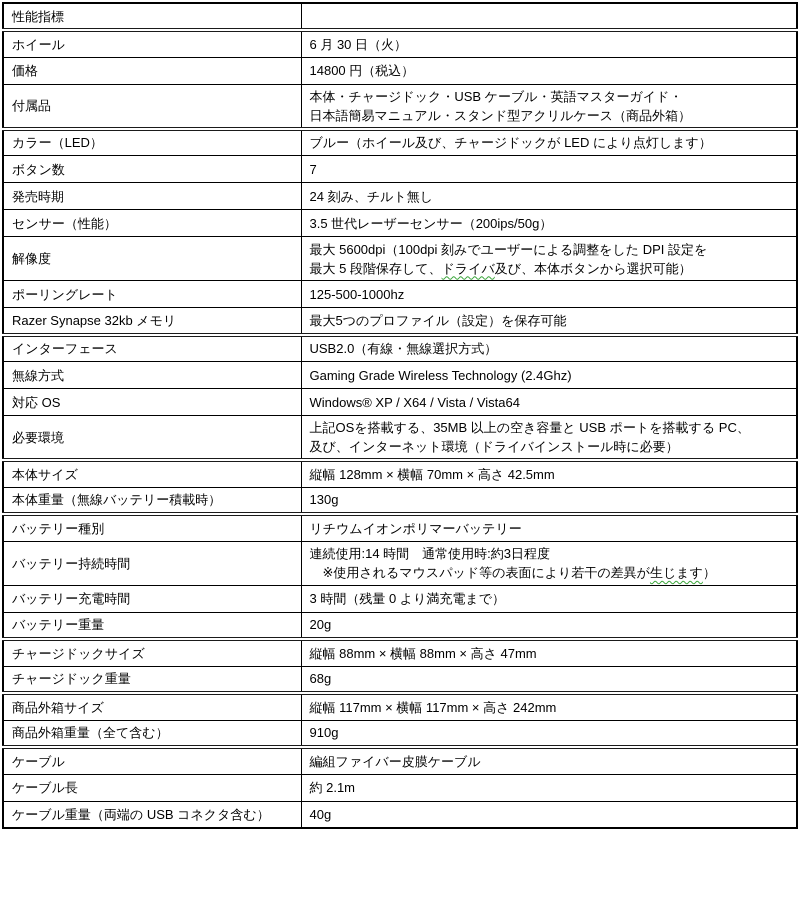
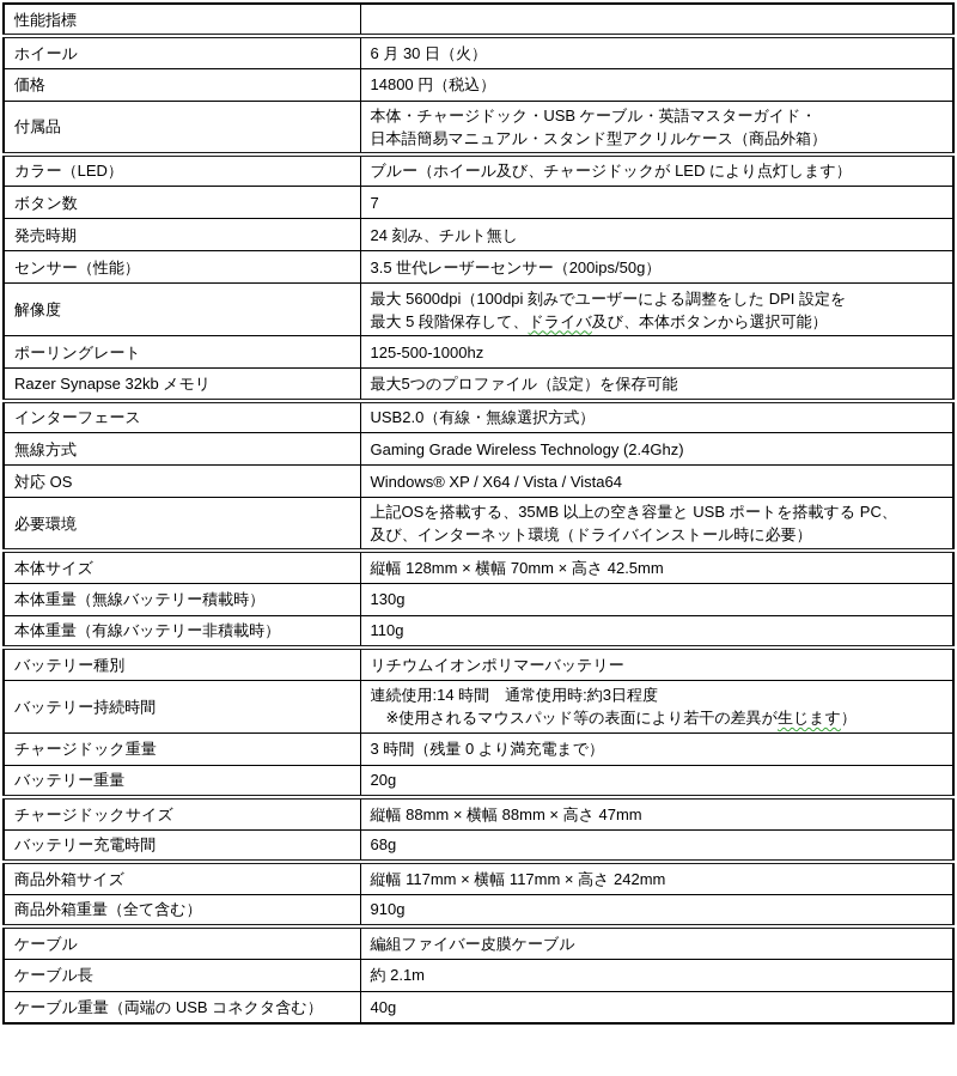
  性能指標
  ホイール	6 月 30 日（火）
  価格	14800 円（税込）
  付属品	本体・チャージドック・USB ケーブル・英語マスターガイド・日本語簡易マニュアル・スタンド型アクリルケース（商品外箱）
  カラー（LED）	ブルー（ホイール及び、チャージドックが LED により点灯します）
  ボタン数	7
  発売時期	24 刻み、チルト無し
  センサー（性能）	3.5 世代レーザーセンサー（200ips/50g）
  解像度	最大 5600dpi（100dpi 刻みでユーザーによる調整をした DPI 設定を最大 5 段階保存して、ドライバ及び、本体ボタンから選択可能）
  ポーリングレート	125-500-1000hz
  Razer Synapse 32kb メモリ	最大5つのプロファイル（設定）を保存可能
  インターフェース	USB2.0（有線・無線選択方式）
  無線方式	Gaming Grade Wireless Technology (2.4Ghz)
  対応 OS	Windows® XP / X64 / Vista / Vista64
  必要環境	上記OSを搭載する、35MB 以上の空き容量と USB ポートを搭載する PC、及び、インターネット環境（ドライバインストール時に必要）
  本体サイズ	縦幅 128mm × 横幅 70mm × 高さ 42.5mm
  本体重量（無線バッテリー積載時）	130g
+ 本体重量（有線バッテリー非積載時）	110g
  バッテリー種別	リチウムイオンポリマーバッテリー
  バッテリー持続時間	連続使用:14 時間 通常使用時:約3日程度 ※使用されるマウスパッド等の表面により若干の差異が生じます）
- バッテリー充電時間	3 時間（残量 0 より満充電まで）
+ チャージドック重量	3 時間（残量 0 より満充電まで）
  バッテリー重量	20g
  チャージドックサイズ	縦幅 88mm × 横幅 88mm × 高さ 47mm
- チャージドック重量	68g
+ バッテリー充電時間	68g
  商品外箱サイズ	縦幅 117mm × 横幅 117mm × 高さ 242mm
  商品外箱重量（全て含む）	910g
  ケーブル	編組ファイバー皮膜ケーブル
  ケーブル長	約 2.1m
  ケーブル重量（両端の USB コネクタ含む）	40g
